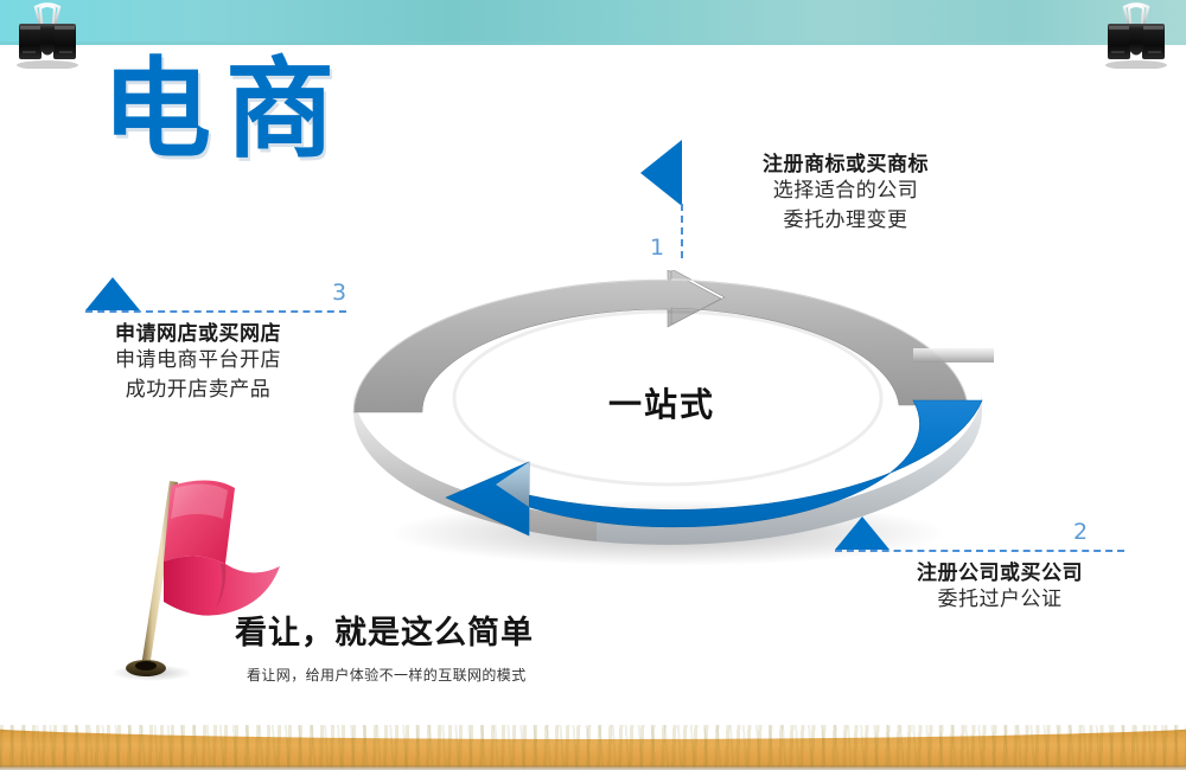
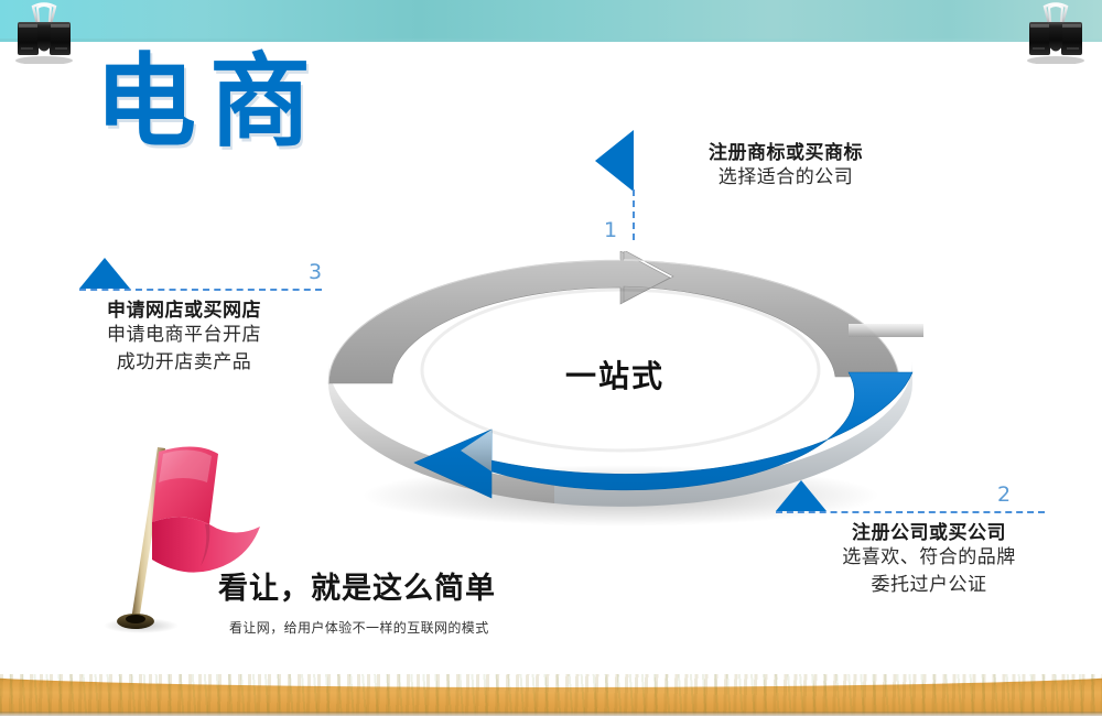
  电商
  一站式
  1
  注册商标或买商标
  选择适合的公司
- 委托办理变更
  2
  注册公司或买公司
+ 选喜欢、符合的品牌
  委托过户公证
  3
  申请网店或买网店
  申请电商平台开店
  成功开店卖产品
  看让，就是这么简单
  看让网，给用户体验不一样的互联网的模式
